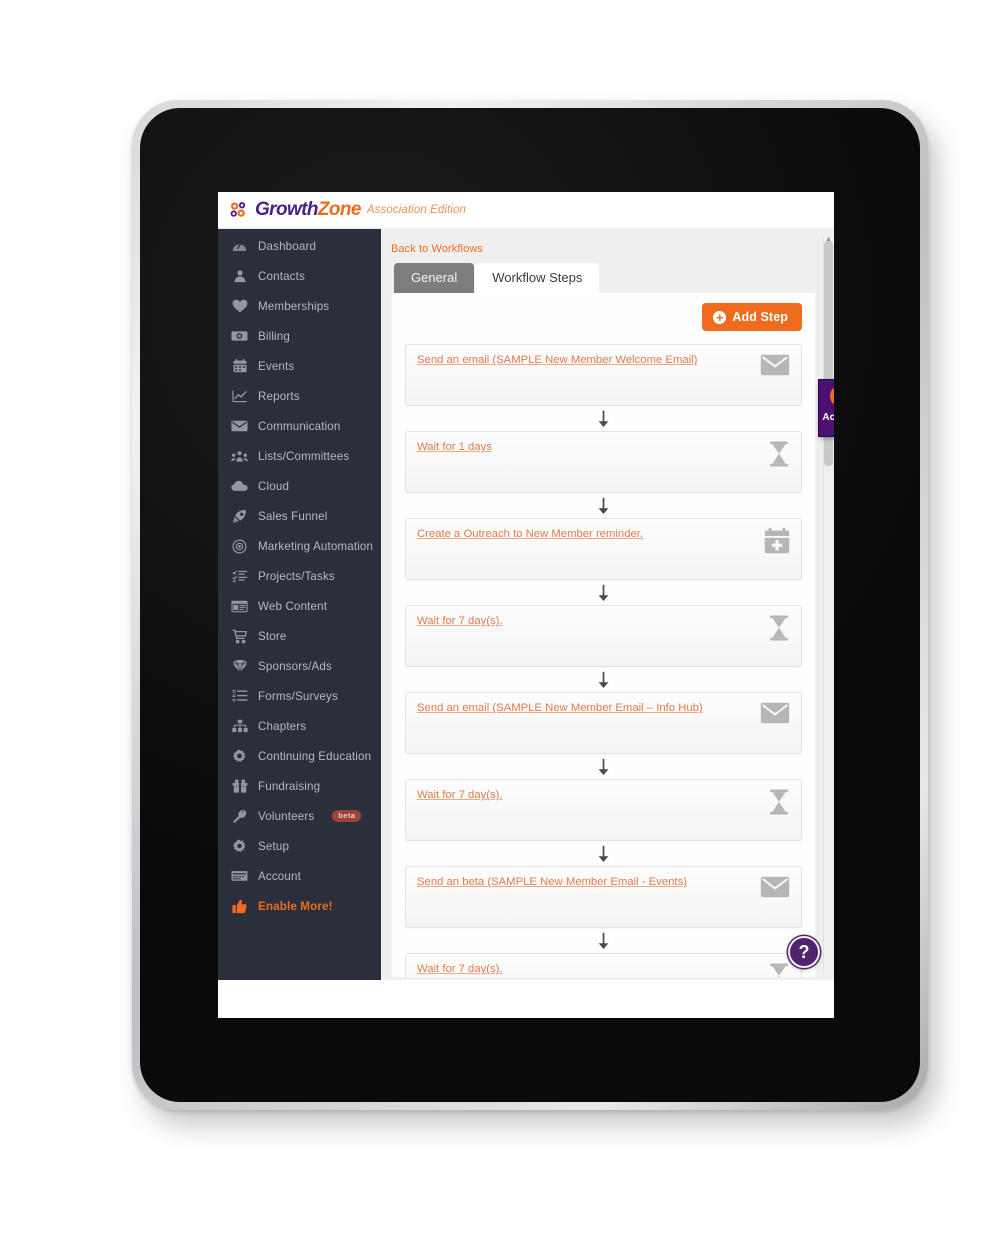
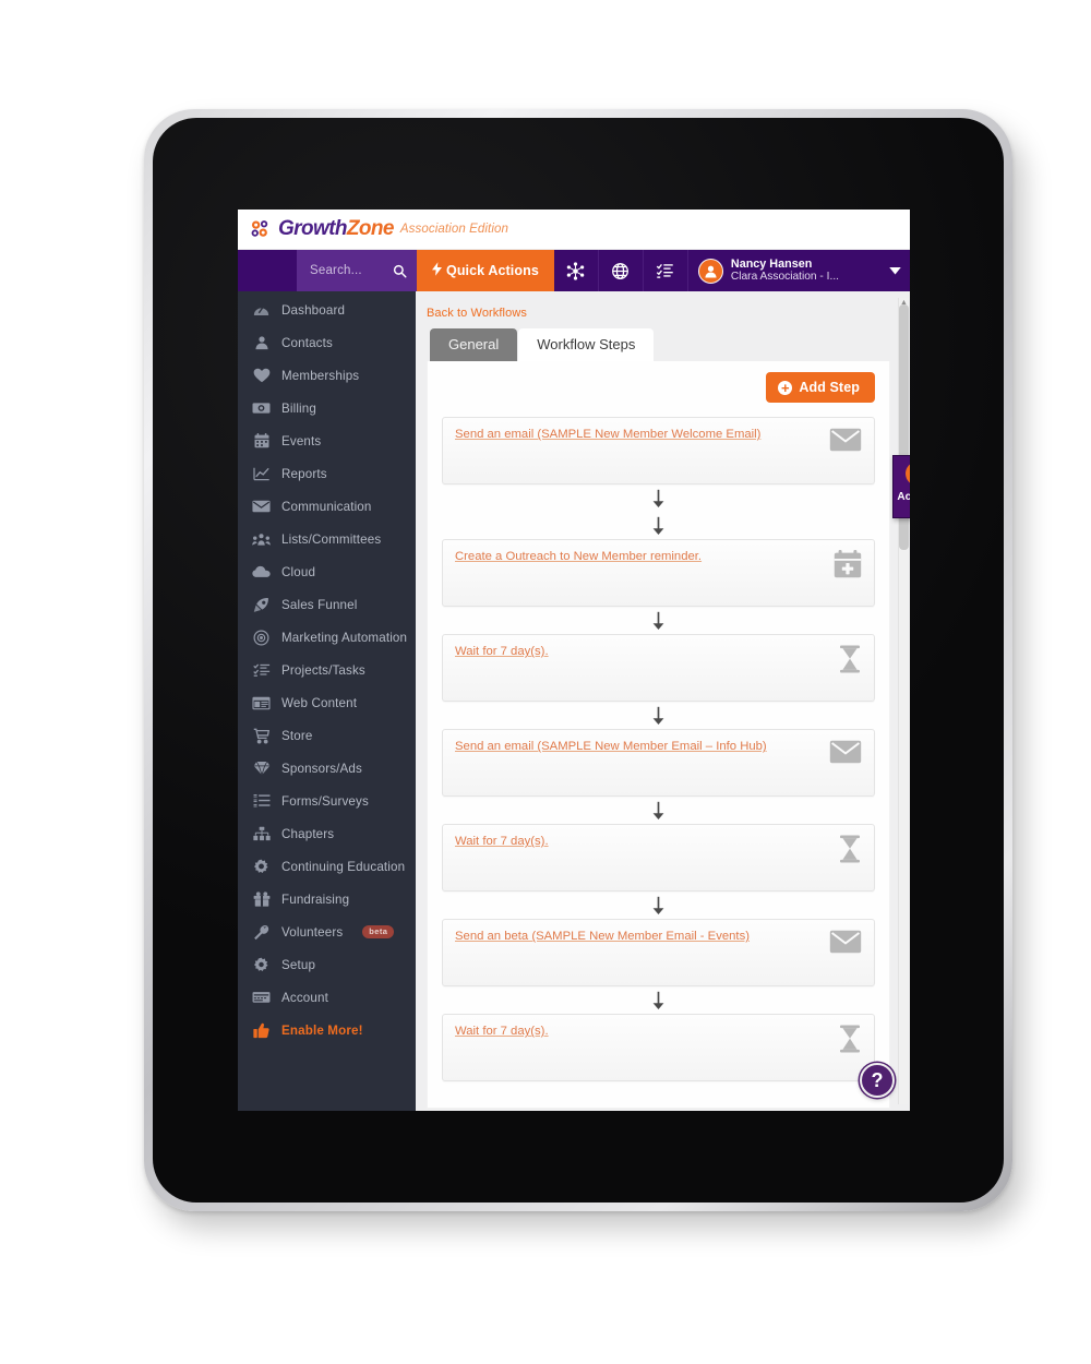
  Growth
  Zone
  Association Edition
+ Search...
+ Quick Actions
+ Nancy Hansen
+ Clara Association - I...
  Dashboard
  Contacts
  Memberships
  Billing
  Events
  Reports
  Communication
  Lists/Committees
  Cloud
  Sales Funnel
  Marketing Automation
  Projects/Tasks
  Web Content
  Store
  Sponsors/Ads
  Forms/Surveys
  Chapters
  Continuing Education
  Fundraising
  Volunteers
  beta
  Setup
  Account
  Enable More!
  Back to Workflows
  General
  Workflow Steps
  +
  Add Step
  Send an email (SAMPLE New Member Welcome Email)
- Wait for 1 days
  Create a Outreach to New Member reminder.
  Wait for 7 day(s).
  Send an email (SAMPLE New Member Email – Info Hub)
  Wait for 7 day(s).
  Send an beta (SAMPLE New Member Email - Events)
  Wait for 7 day(s).
  ?
